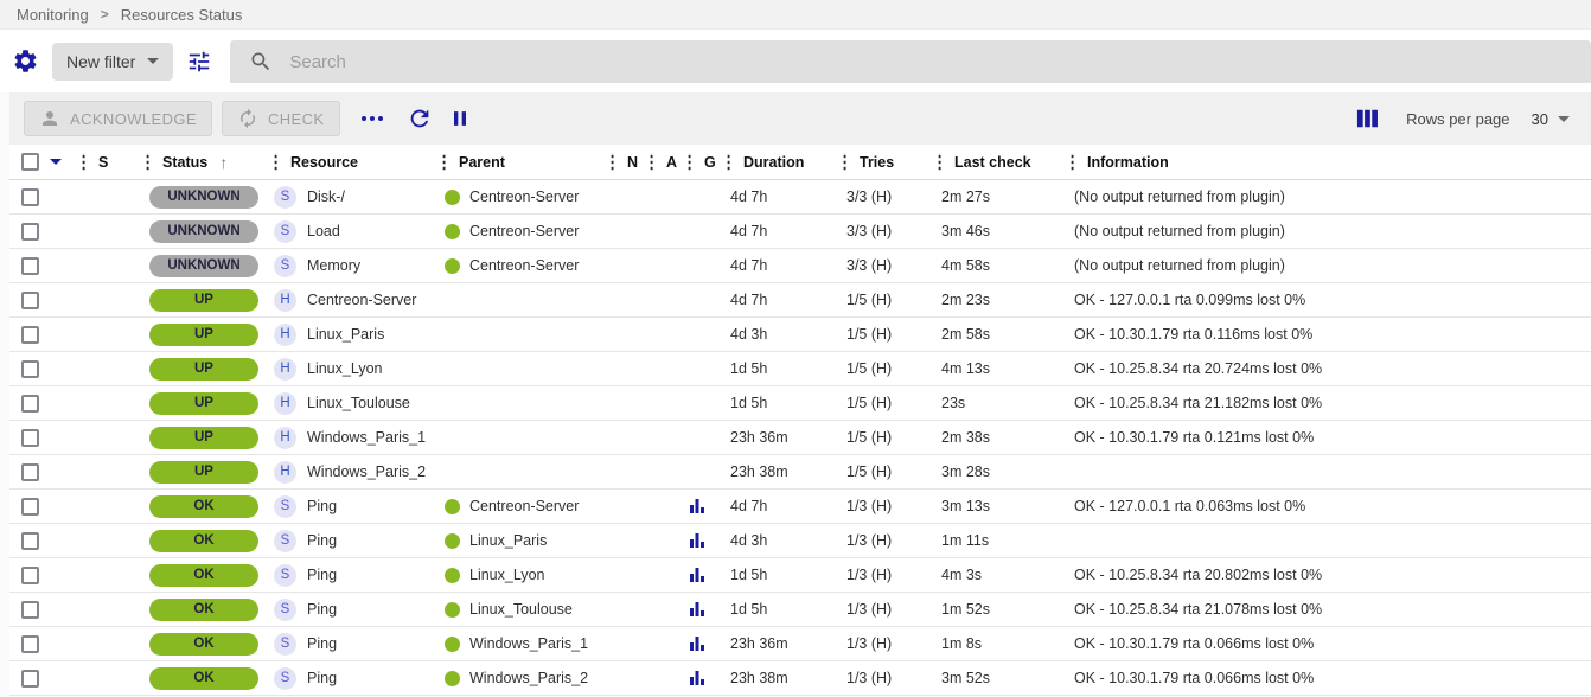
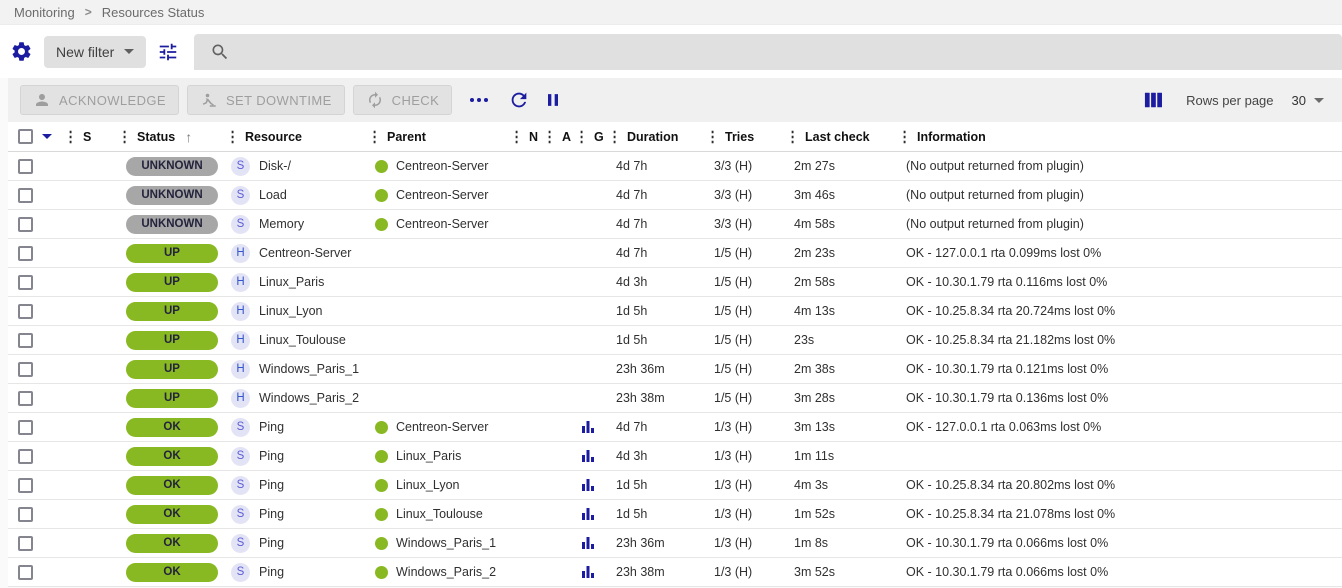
  Monitoring
  >
  Resources Status
  New filter
- Search
  ACKNOWLEDGE
+ SET DOWNTIME
  CHECK
  Rows per page
  30
  ⋮
  S
  ⋮
  Status
  ↑
  ⋮
  Resource
  ⋮
  Parent
  ⋮
  N
  ⋮
  A
  ⋮
  G
  ⋮
  Duration
  ⋮
  Tries
  ⋮
  Last check
  ⋮
  Information
  UNKNOWN
  S
  Disk-/
  Centreon-Server
  4d 7h
  3/3 (H)
  2m 27s
  (No output returned from plugin)
  UNKNOWN
  S
  Load
  Centreon-Server
  4d 7h
  3/3 (H)
  3m 46s
  (No output returned from plugin)
  UNKNOWN
  S
  Memory
  Centreon-Server
  4d 7h
  3/3 (H)
  4m 58s
  (No output returned from plugin)
  UP
  H
  Centreon-Server
  4d 7h
  1/5 (H)
  2m 23s
  OK - 127.0.0.1 rta 0.099ms lost 0%
  UP
  H
  Linux_Paris
  4d 3h
  1/5 (H)
  2m 58s
  OK - 10.30.1.79 rta 0.116ms lost 0%
  UP
  H
  Linux_Lyon
  1d 5h
  1/5 (H)
  4m 13s
  OK - 10.25.8.34 rta 20.724ms lost 0%
  UP
  H
  Linux_Toulouse
  1d 5h
  1/5 (H)
  23s
  OK - 10.25.8.34 rta 21.182ms lost 0%
  UP
  H
  Windows_Paris_1
  23h 36m
  1/5 (H)
  2m 38s
  OK - 10.30.1.79 rta 0.121ms lost 0%
  UP
  H
  Windows_Paris_2
  23h 38m
  1/5 (H)
  3m 28s
+ OK - 10.30.1.79 rta 0.136ms lost 0%
  OK
  S
  Ping
  Centreon-Server
  4d 7h
  1/3 (H)
  3m 13s
  OK - 127.0.0.1 rta 0.063ms lost 0%
  OK
  S
  Ping
  Linux_Paris
  4d 3h
  1/3 (H)
  1m 11s
  OK
  S
  Ping
  Linux_Lyon
  1d 5h
  1/3 (H)
  4m 3s
  OK - 10.25.8.34 rta 20.802ms lost 0%
  OK
  S
  Ping
  Linux_Toulouse
  1d 5h
  1/3 (H)
  1m 52s
  OK - 10.25.8.34 rta 21.078ms lost 0%
  OK
  S
  Ping
  Windows_Paris_1
  23h 36m
  1/3 (H)
  1m 8s
  OK - 10.30.1.79 rta 0.066ms lost 0%
  OK
  S
  Ping
  Windows_Paris_2
  23h 38m
  1/3 (H)
  3m 52s
  OK - 10.30.1.79 rta 0.066ms lost 0%
